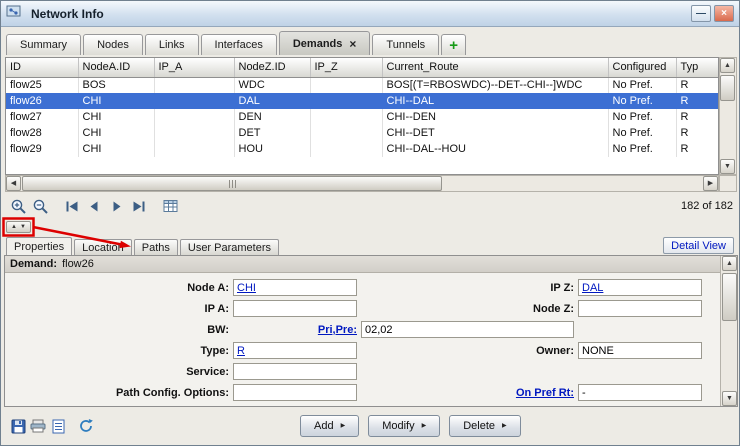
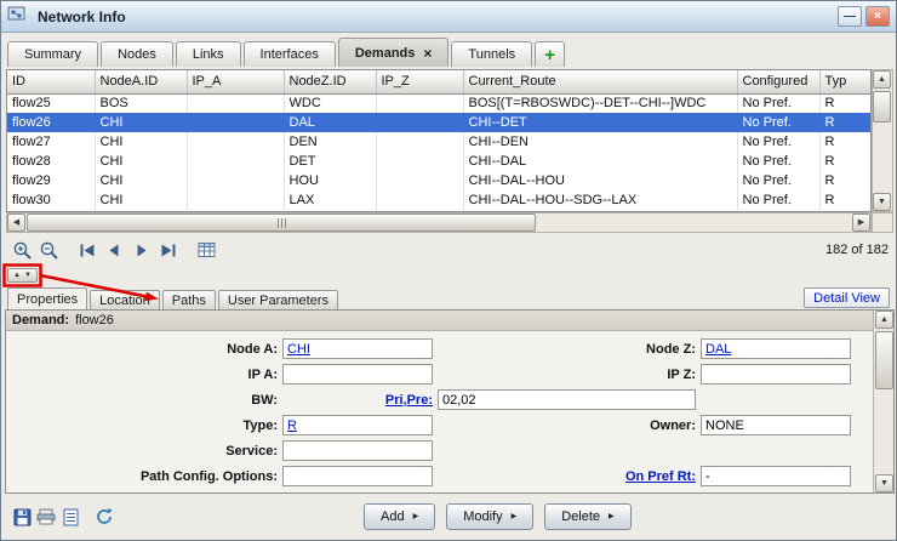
  Network Info
  —
  ×
  Summary
  Nodes
  Links
  Interfaces
  Demands
  ×
  Tunnels
  +
  ID	NodeA.ID	IP_A	NodeZ.ID	IP_Z	Current_Route	Configured	Typ
  flow25	BOS		WDC		BOS[(T=RBOSWDC)--DET--CHI--]WDC	No Pref.	R
- flow26	CHI		DAL		CHI--DAL	No Pref.	R
+ flow26	CHI		DAL		CHI--DET	No Pref.	R
  flow27	CHI		DEN		CHI--DEN	No Pref.	R
- flow28	CHI		DET		CHI--DET	No Pref.	R
+ flow28	CHI		DET		CHI--DAL	No Pref.	R
  flow29	CHI		HOU		CHI--DAL--HOU	No Pref.	R
+ flow30	CHI		LAX		CHI--DAL--HOU--SDG--LAX	No Pref.	R
  182 of 182
  Properties
  Locatio
  Paths
  User Parameters
  Detail View
  Demand:
  flow26
  Node A:
  CHI
- IP Z:
+ Node Z:
  DAL
  IP A:
- Node Z:
+ IP Z:
  BW:
  Pri,Pre:
  02,02
  Type:
  R
  Owner:
  NONE
  Service:
  Path Config. Options:
  On Pref Rt:
  -
  Add
  Modify
  Delete
